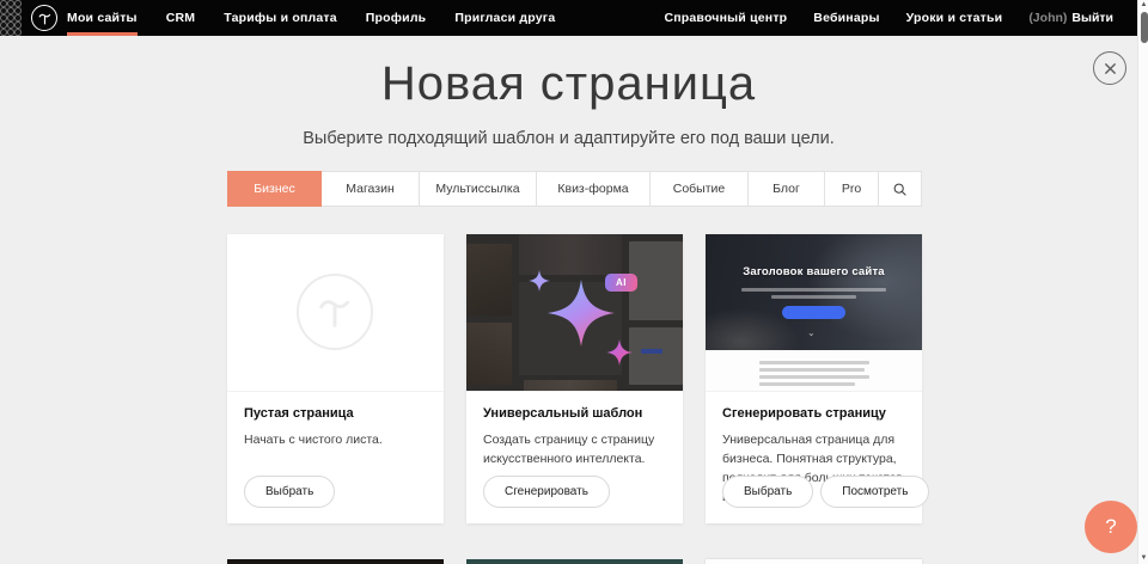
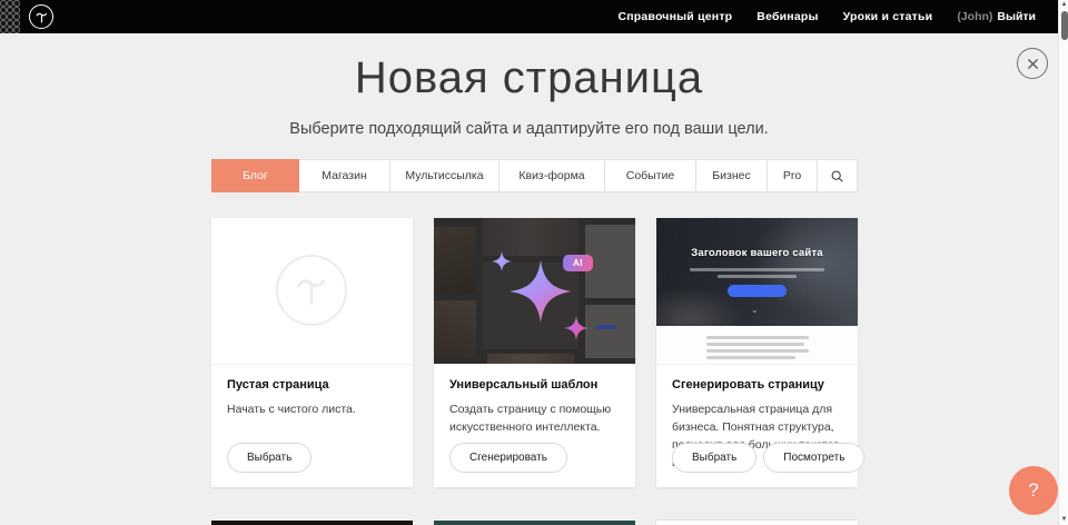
- Мои сайты
- CRM
- Тарифы и оплата
- Профиль
- Пригласи друга
  Справочный центр
  Вебинары
  Уроки и статьи
  (John)
  Выйти
  Новая страница
- Выберите подходящий шаблон и адаптируйте его под ваши цели.
+ Выберите подходящий сайта и адаптируйте его под ваши цели.
- Бизнес
+ Блог
  Магазин
  Мультиссылка
  Квиз-форма
  Событие
- Блог
+ Бизнес
  Pro
  Пустая страница
  Начать с чистого листа.
  Выбрать
  AI
  Универсальный шаблон
- Создать страницу с страницу искусственного интеллекта.
+ Создать страницу с помощью искусственного интеллекта.
  Сгенерировать
  Заголовок вашего сайта
  ⌄
  Сгенерировать страницу
  Выбрать
  Посмотреть
  ?
